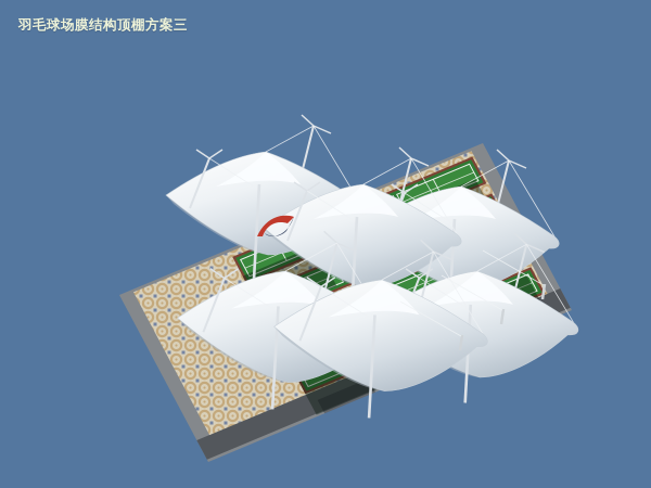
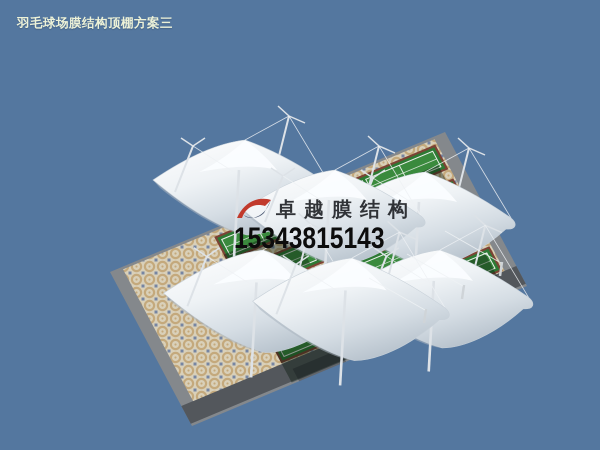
  羽毛球场膜结构顶棚方案三
+ 卓越膜结构
+ 15343815143
